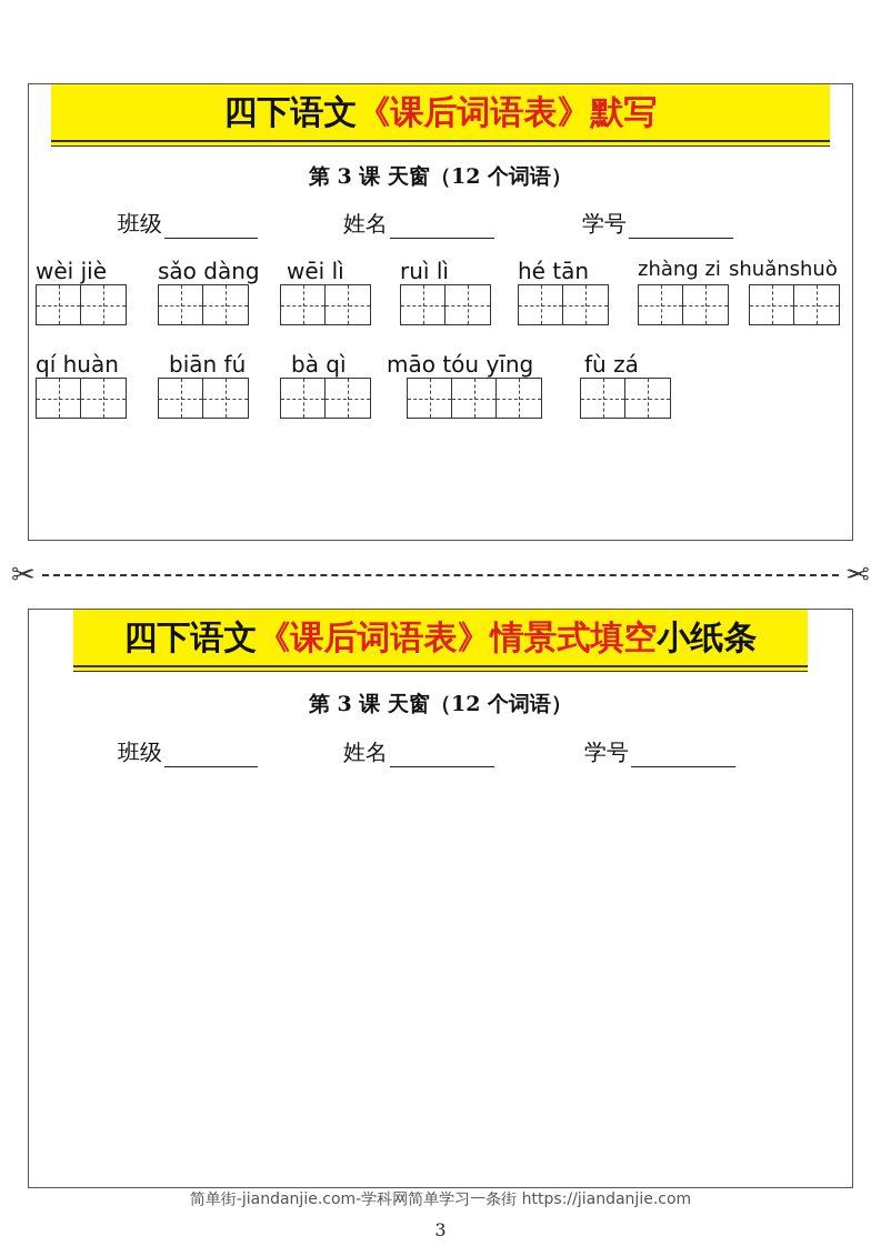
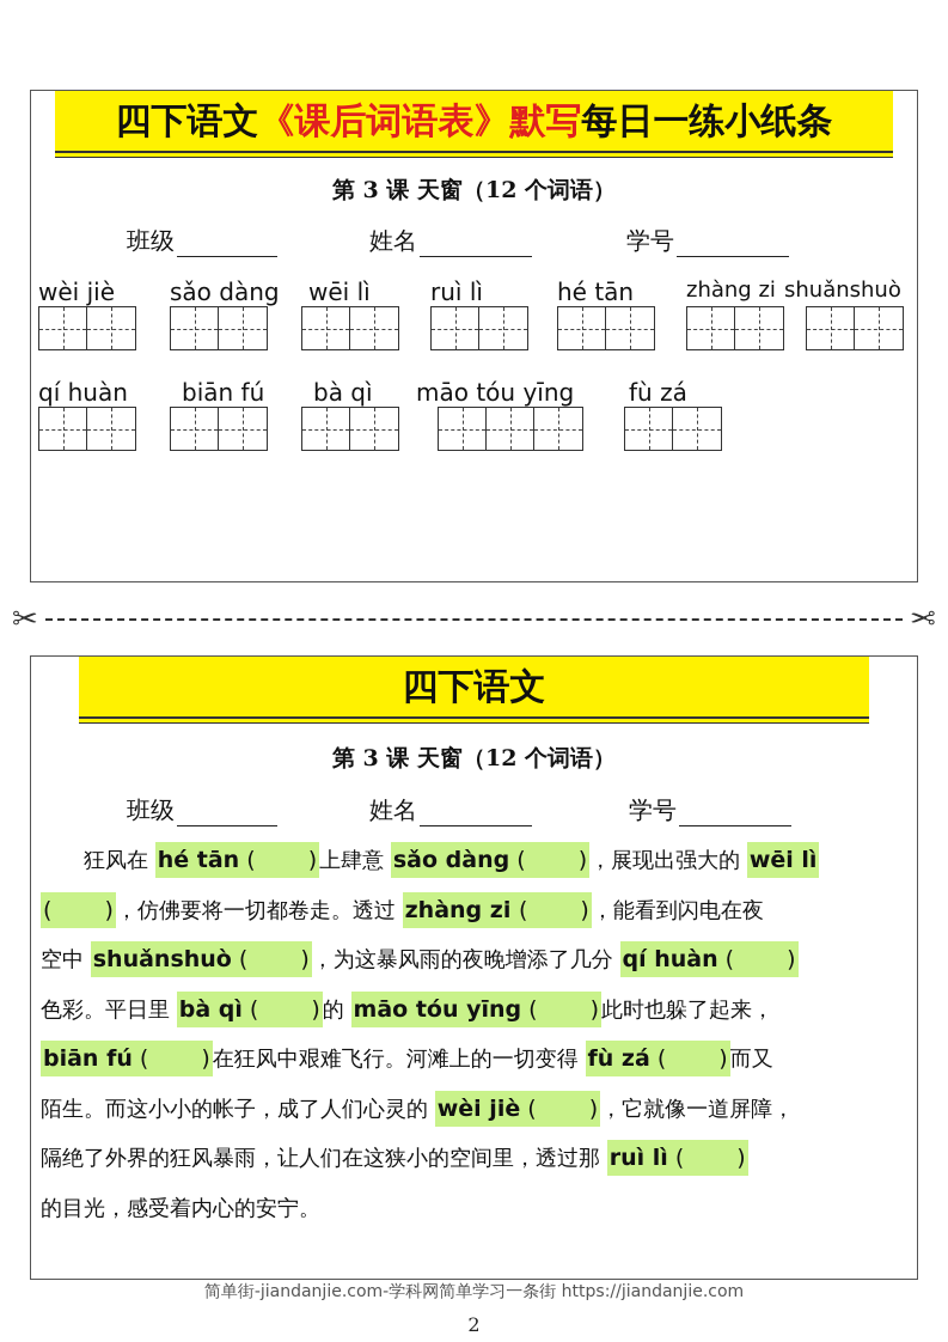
  四下语文
  《课后词语表》默写
+ 每日一练小纸条
  第 3 课 天窗（12 个词语）
  班级
  姓名
  学号
  wèi jiè
  sǎo dàng
  wēi lì
  ruì lì
  hé tān
  zhàng zi
  shuǎnshuò
  qí huàn
  biān fú
  bà qì
  māo tóu yīng
  fù zá
  ✂
  四下语文
- 《课后词语表》情景式填空
- 小纸条
  第 3 课 天窗（12 个词语）
  班级
  姓名
  学号
+ 狂风在 hé tān ( )上肆意 sǎo dàng ( )，展现出强大的 wēi lì
+ ( )，仿佛要将一切都卷走。透过 zhàng zi ( )，能看到闪电在夜
+ 空中 shuǎnshuò ( )，为这暴风雨的夜晚增添了几分 qí huàn ( )
+ 色彩。平日里 bà qì ( )的 māo tóu yīng ( )此时也躲了起来，
+ biān fú ( )在狂风中艰难飞行。河滩上的一切变得 fù zá ( )而又
+ 陌生。而这小小的帐子，成了人们心灵的 wèi jiè ( )，它就像一道屏障，
+ 隔绝了外界的狂风暴雨，让人们在这狭小的空间里，透过那 ruì lì ( )
+ 的目光，感受着内心的安宁。
  简单街-jiandanjie.com-学科网简单学习一条街 https://jiandanjie.com
- 3
+ 2
